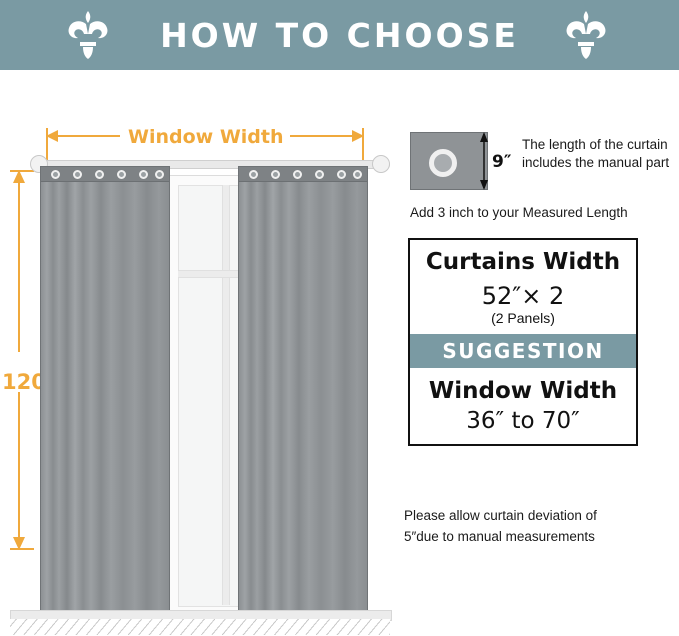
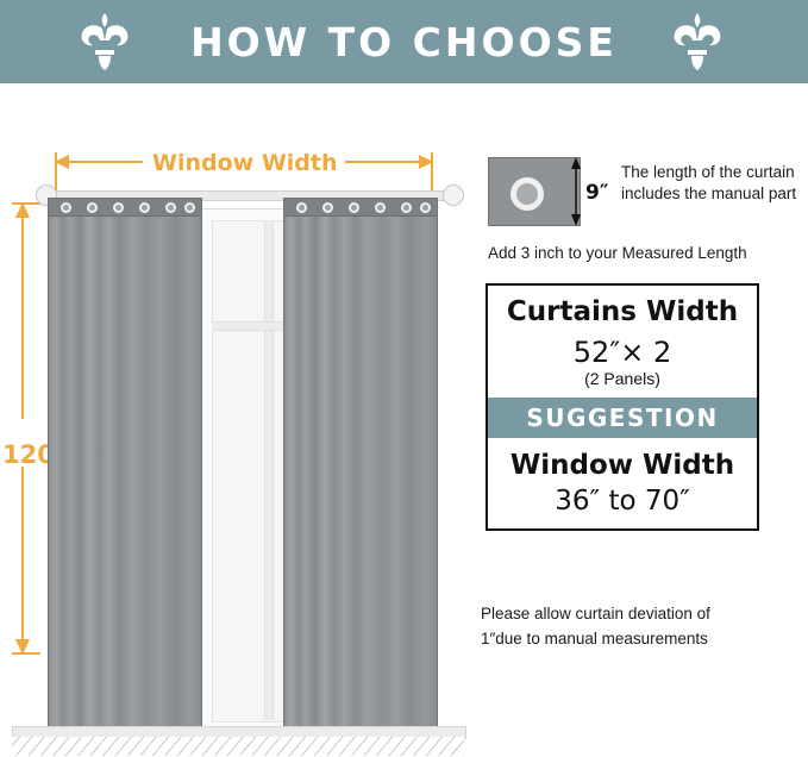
  HOW TO CHOOSE
  Window Width
  120
  9″
  The length of the curtain includes the manual part
  Add 3 inch to your Measured Length
  Curtains Width
  52″× 2
  (2 Panels)
  SUGGESTION
  Window Width
  36″ to 70″
  Please allow curtain deviation of
- 5″due to manual measurements
+ 1″due to manual measurements
